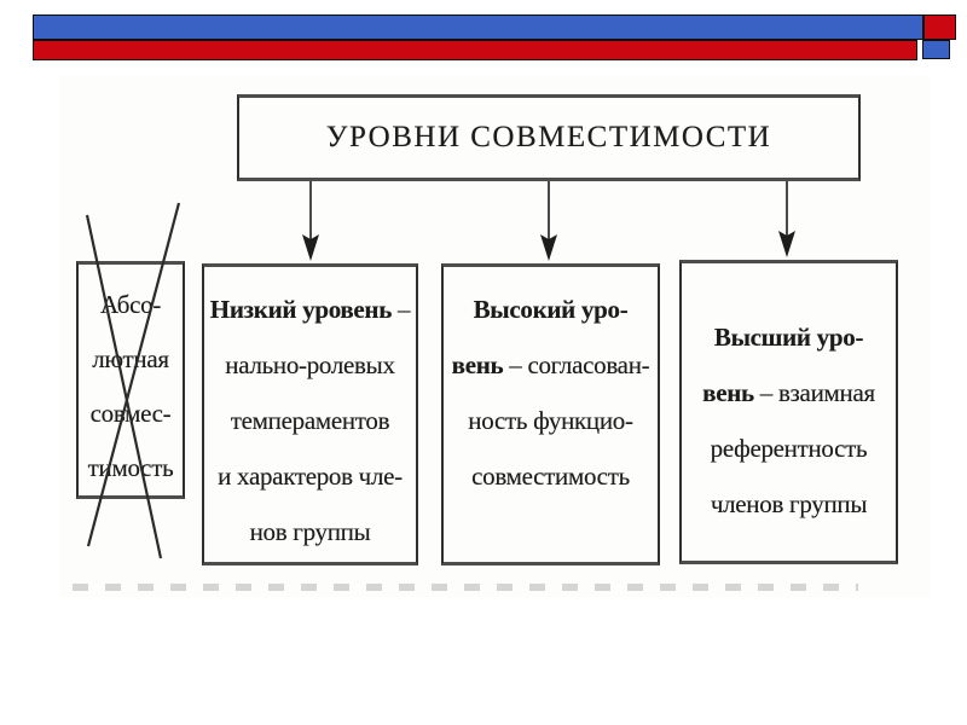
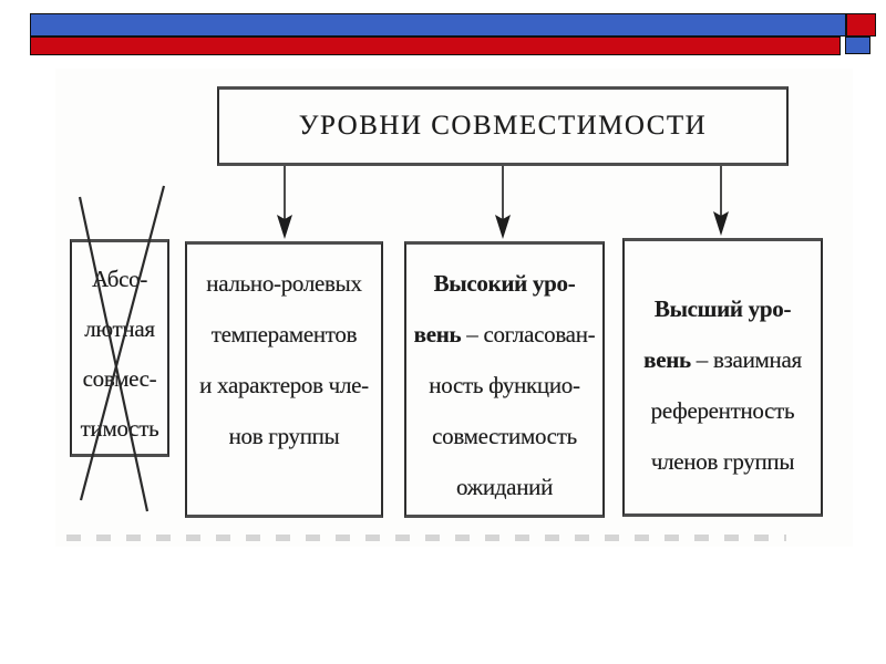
  УРОВНИ СОВМЕСТИМОСТИ
  Абсо-
  лютная
  совмес-
  тимость
- Низкий уровень –
  нально-ролевых
  темпераментов
  и характеров чле-
  нов группы
  Высокий уро-
  вень – согласован-
  ность функцио-
  совместимость
+ ожиданий
  Высший уро-
  вень – взаимная
  референтность
  членов группы
